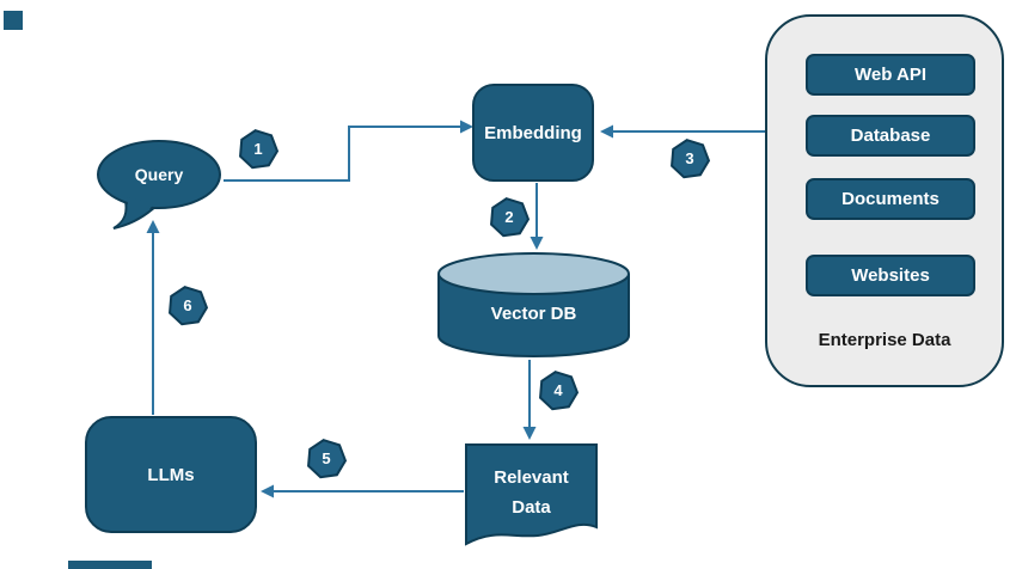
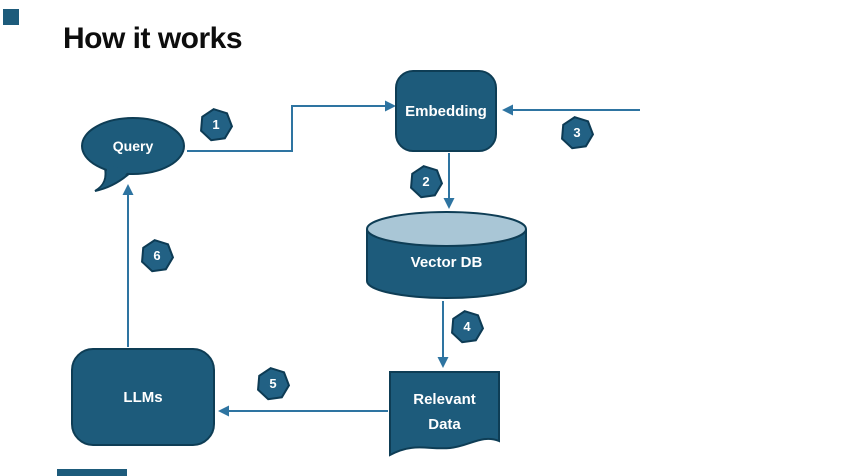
+ How it works
  Embedding
  LLMs
  Query
  Vector DB
  Relevant
  Data
  1
  2
  3
  4
  5
  6
- Web API
- Database
- Documents
- Websites
- Enterprise Data
